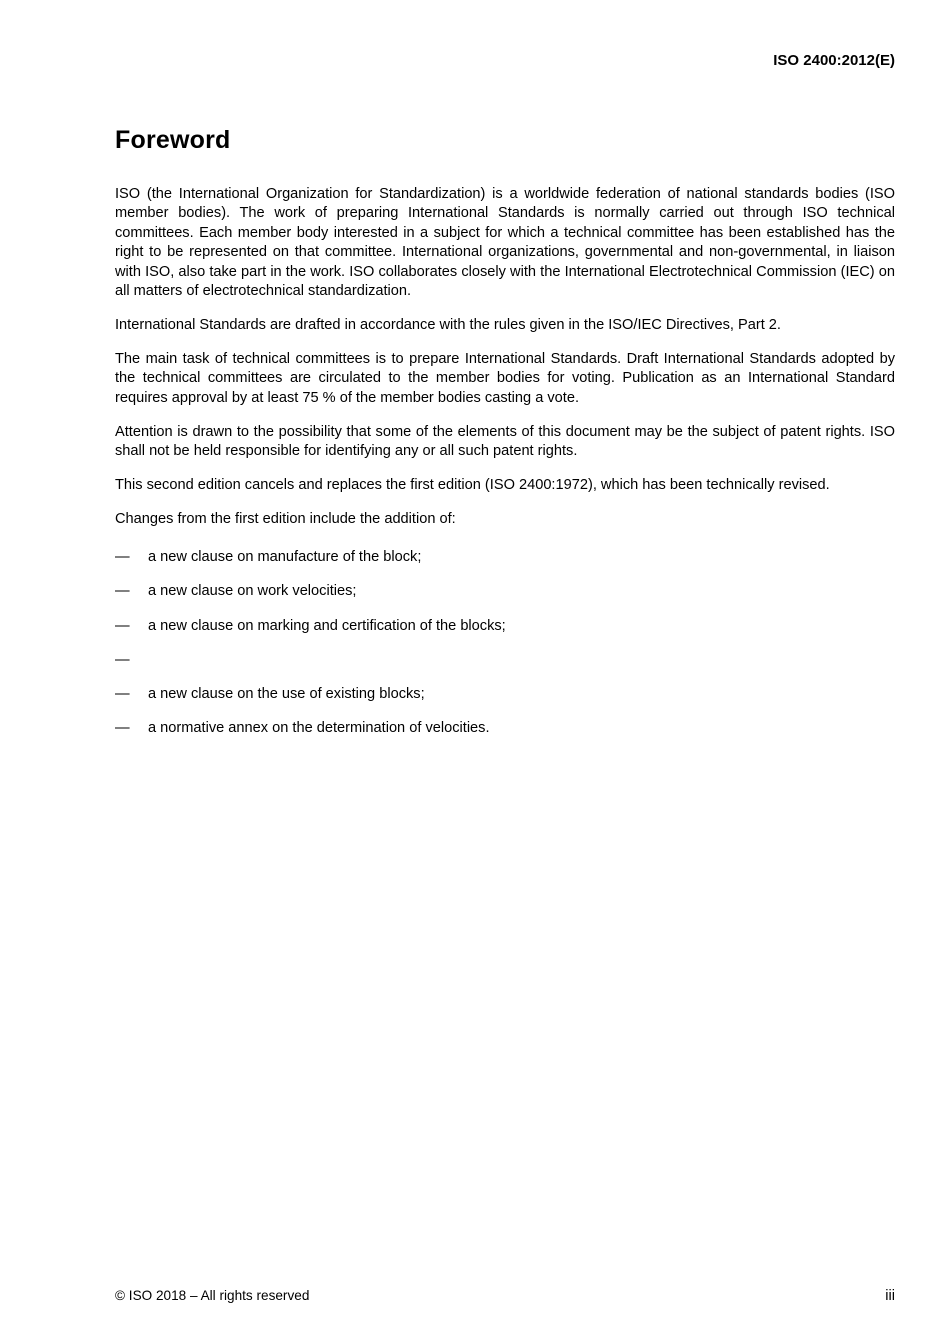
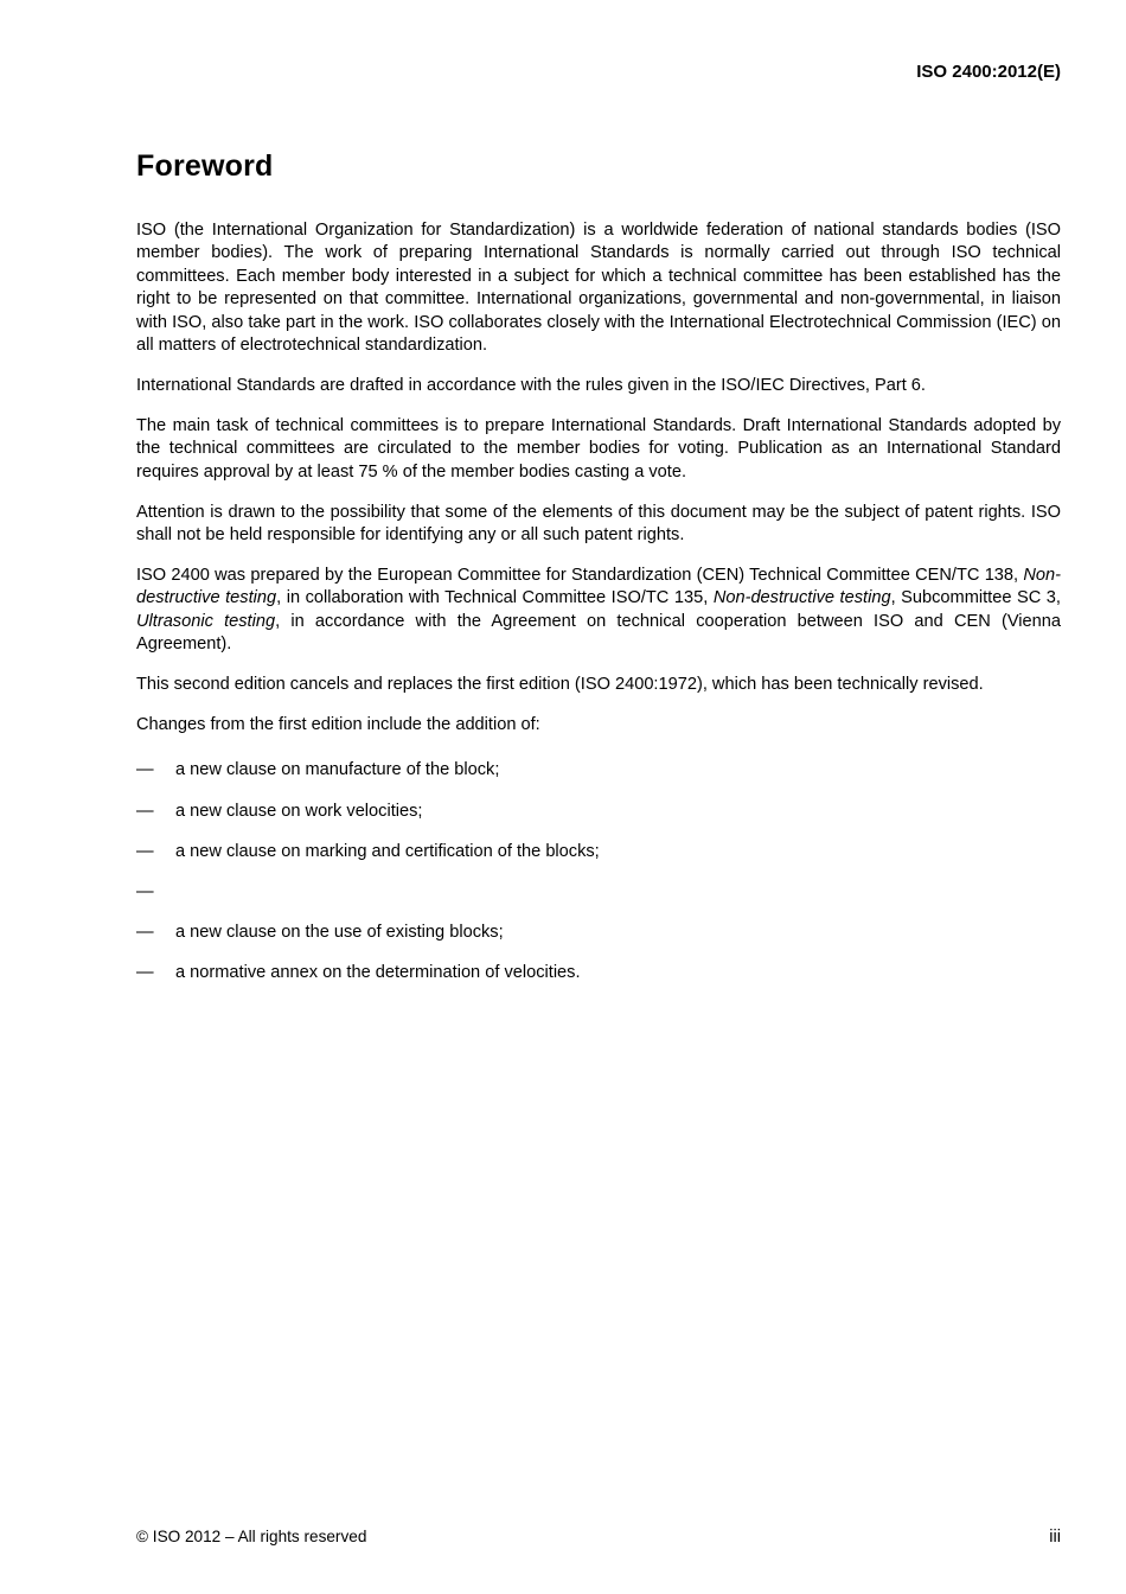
  ISO 2400:2012(E)
  Foreword
  ISO (the International Organization for Standardization) is a worldwide federation of national standards bodies (ISO member bodies). The work of preparing International Standards is normally carried out through ISO technical committees. Each member body interested in a subject for which a technical committee has been established has the right to be represented on that committee. International organizations, governmental and non-governmental, in liaison with ISO, also take part in the work. ISO collaborates closely with the International Electrotechnical Commission (IEC) on all matters of electrotechnical standardization.
- International Standards are drafted in accordance with the rules given in the ISO/IEC Directives, Part 2.
+ International Standards are drafted in accordance with the rules given in the ISO/IEC Directives, Part 6.
  The main task of technical committees is to prepare International Standards. Draft International Standards adopted by the technical committees are circulated to the member bodies for voting. Publication as an International Standard requires approval by at least 75 % of the member bodies casting a vote.
  Attention is drawn to the possibility that some of the elements of this document may be the subject of patent rights. ISO shall not be held responsible for identifying any or all such patent rights.
+ ISO 2400 was prepared by the European Committee for Standardization (CEN) Technical Committee CEN/TC 138, Non-destructive testing, in collaboration with Technical Committee ISO/TC 135, Non-destructive testing, Subcommittee SC 3, Ultrasonic testing, in accordance with the Agreement on technical cooperation between ISO and CEN (Vienna Agreement).
  This second edition cancels and replaces the first edition (ISO 2400:1972), which has been technically revised.
  Changes from the first edition include the addition of:
  —
  a new clause on manufacture of the block;
  —
  a new clause on work velocities;
  —
  a new clause on marking and certification of the blocks;
  —
  —
  a new clause on the use of existing blocks;
  —
  a normative annex on the determination of velocities.
- © ISO 2018 – All rights reserved
+ © ISO 2012 – All rights reserved
  iii
